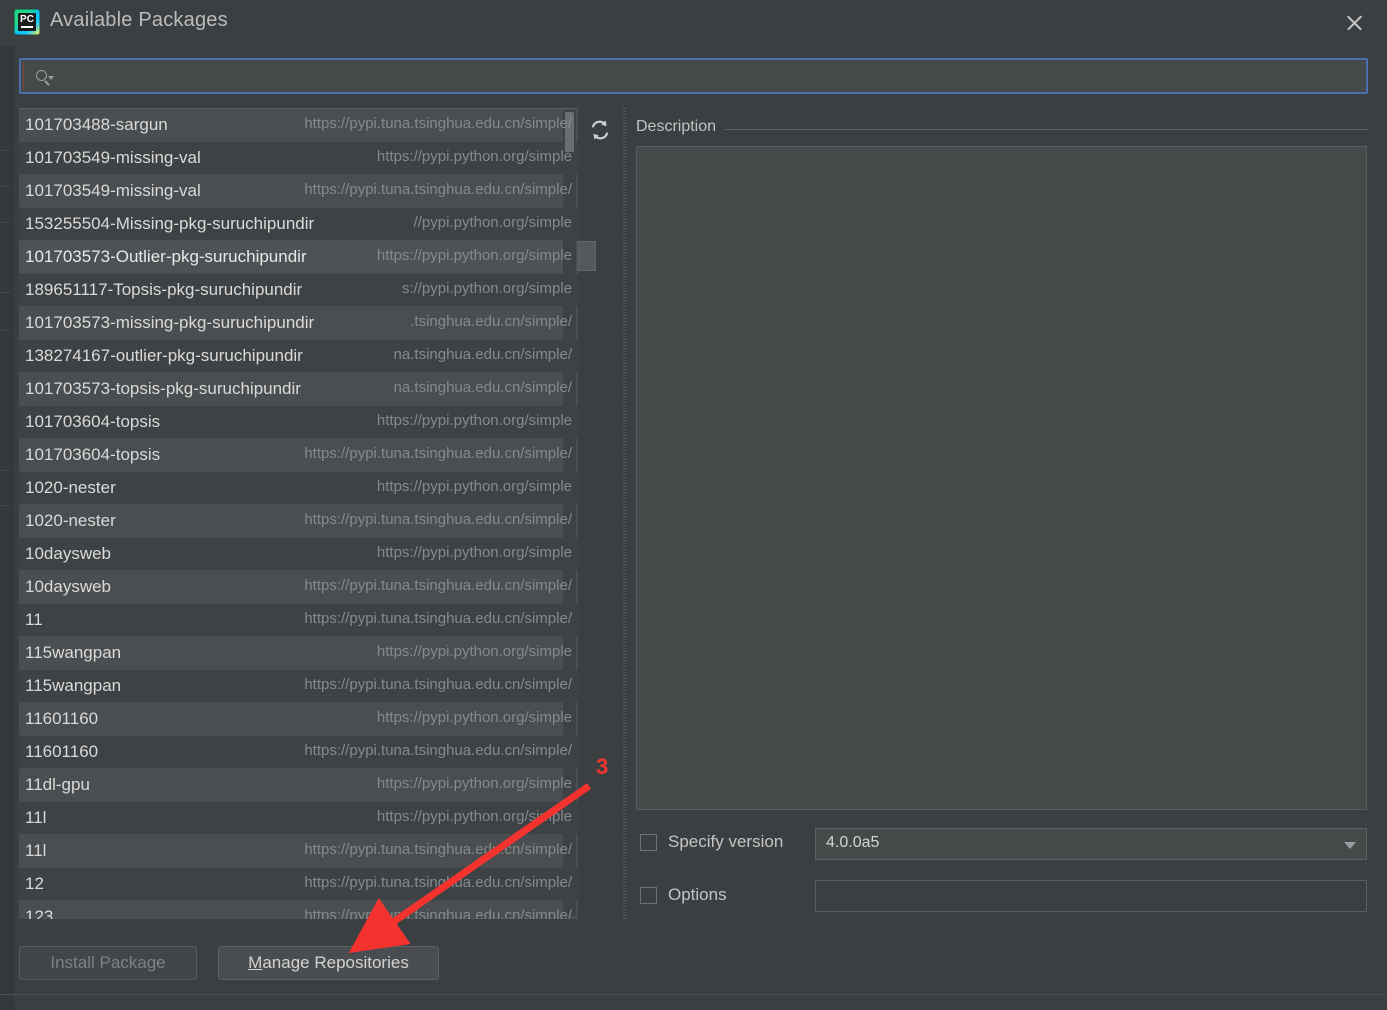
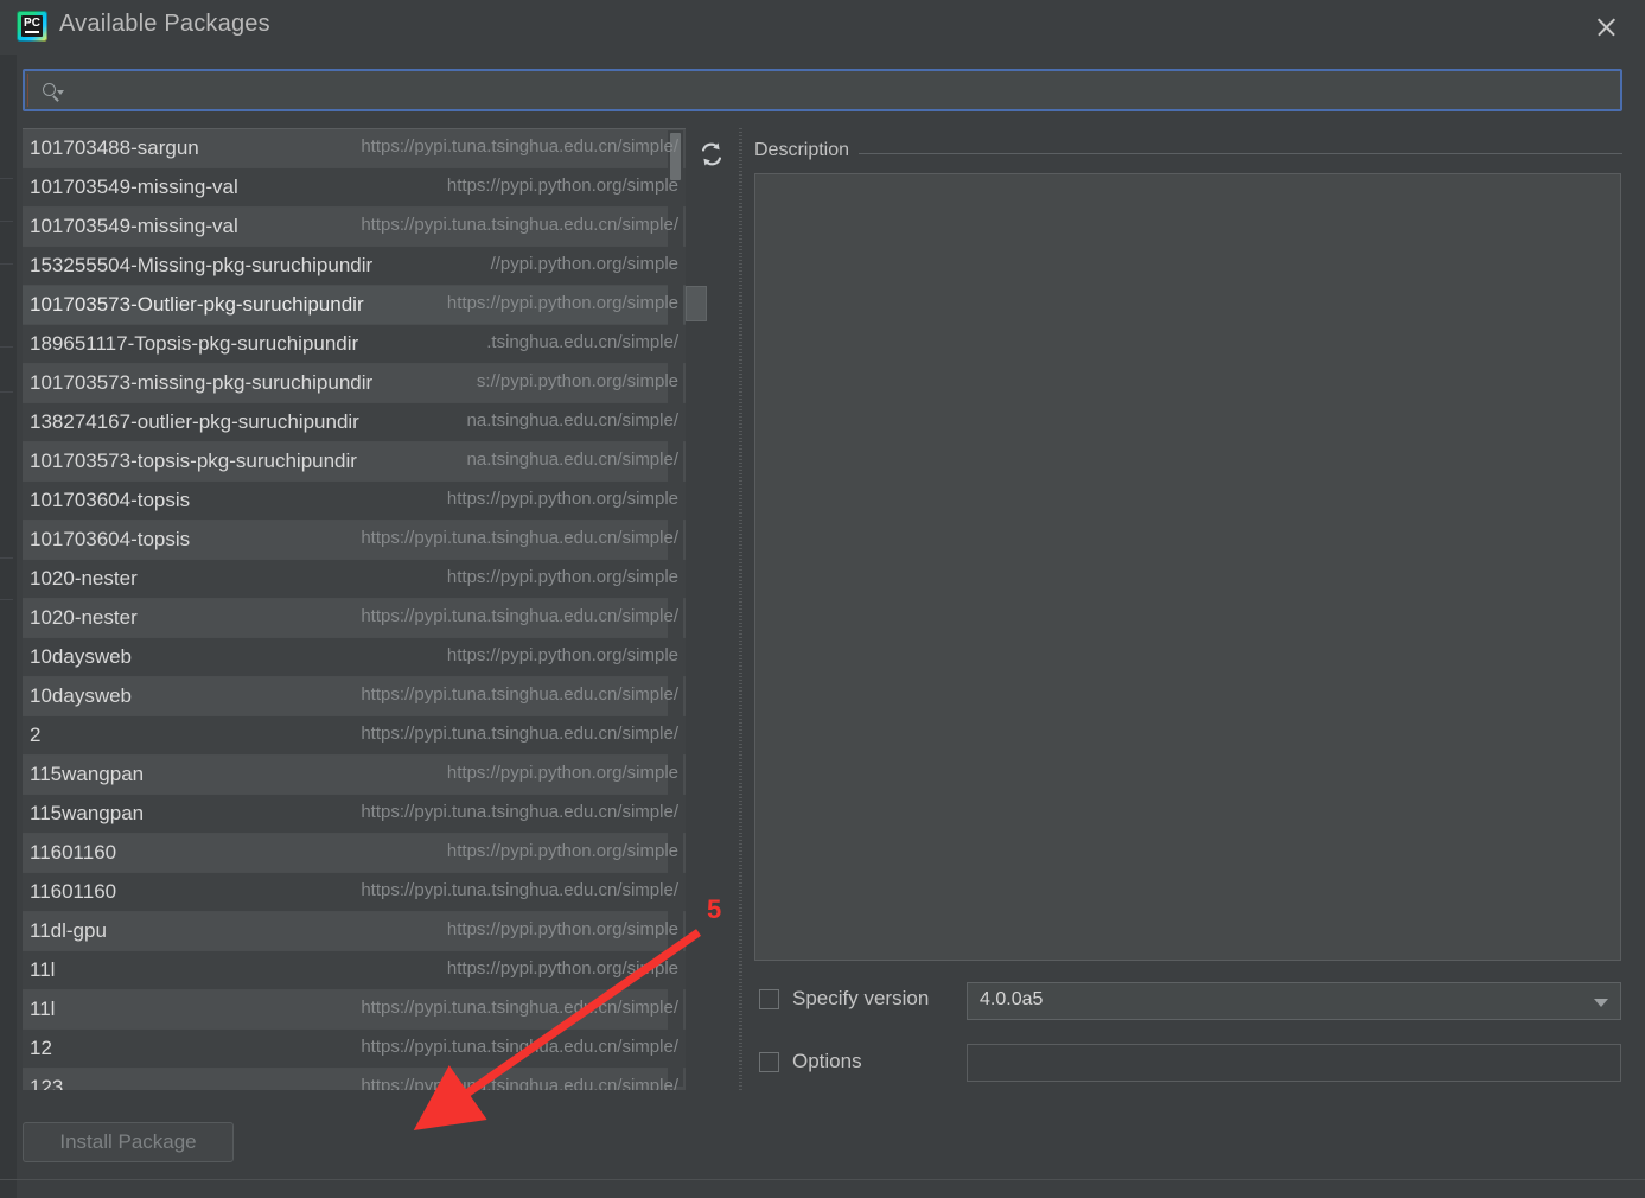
  PC
  Available Packages
  101703488-sargun
  https://pypi.tuna.tsinghua.edu.cn/simple/
  101703549-missing-val
  https://pypi.python.org/simple
  101703549-missing-val
  https://pypi.tuna.tsinghua.edu.cn/simple/
  153255504-Missing-pkg-suruchipundir
  //pypi.python.org/simple
  101703573-Outlier-pkg-suruchipundir
  https://pypi.python.org/simple
  189651117-Topsis-pkg-suruchipundir
- s://pypi.python.org/simple
+ .tsinghua.edu.cn/simple/
  101703573-missing-pkg-suruchipundir
- .tsinghua.edu.cn/simple/
+ s://pypi.python.org/simple
  138274167-outlier-pkg-suruchipundir
  na.tsinghua.edu.cn/simple/
  101703573-topsis-pkg-suruchipundir
  na.tsinghua.edu.cn/simple/
  101703604-topsis
  https://pypi.python.org/simple
  101703604-topsis
  https://pypi.tuna.tsinghua.edu.cn/simple/
  1020-nester
  https://pypi.python.org/simple
  1020-nester
  https://pypi.tuna.tsinghua.edu.cn/simple/
  10daysweb
  https://pypi.python.org/simple
  10daysweb
  https://pypi.tuna.tsinghua.edu.cn/simple/
- 11
+ 2
  https://pypi.tuna.tsinghua.edu.cn/simple/
  115wangpan
  https://pypi.python.org/simple
  115wangpan
  https://pypi.tuna.tsinghua.edu.cn/simple/
  11601160
  https://pypi.python.org/simple
  11601160
  https://pypi.tuna.tsinghua.edu.cn/simple/
  11dl-gpu
  https://pypi.python.org/simple
  11l
  https://pypi.python.org/siple
  11l
  https://pypi.tuna.tsinghua.edcn/simple/
  12
  https://pypi.tuna.tsingua.edu.cn/simple/
  123
  https://pypi.tu.tsinghua.edu.cn/simple/
  Description
  Specify version
  4.0.0a5
  Options
  Install Package
- M
- anage Repositories
- 3
+ 5
